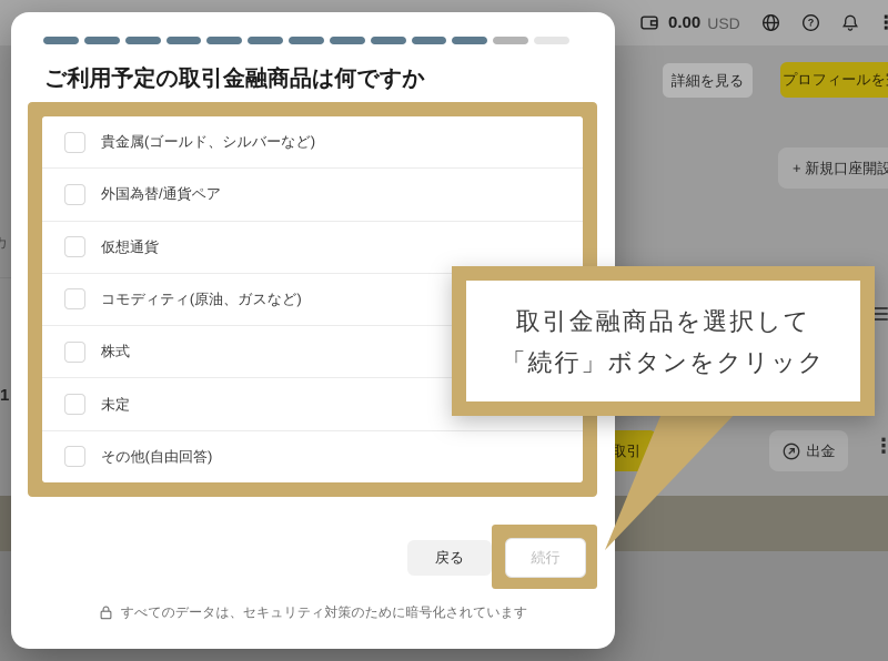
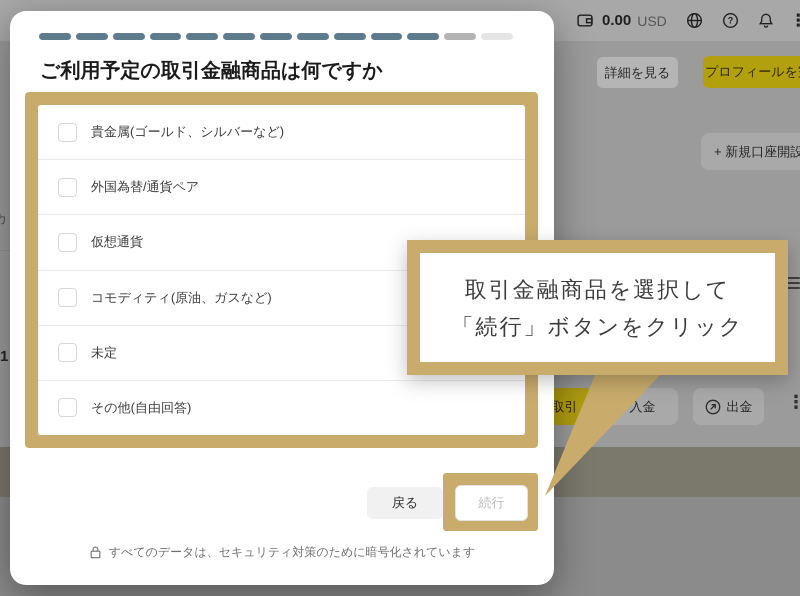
  0.00
  USD
  ?
  ⋮
  詳細を見る
  プロフィールを
  + 新規口座開設
  カ
  1
  取引
+ 入金
  出金
  ⋮
  ご利用予定の取引金融商品は何ですか
  貴金属(ゴールド、シルバーなど)
  外国為替/通貨ペア
  仮想通貨
  コモディティ(原油、ガスなど)
- 株式
  未定
  その他(自由回答)
  戻る
  続行
  すべてのデータは、セキュリティ対策のために暗号化されています
  取引金融商品を選択して
  「続行」ボタンをクリック
